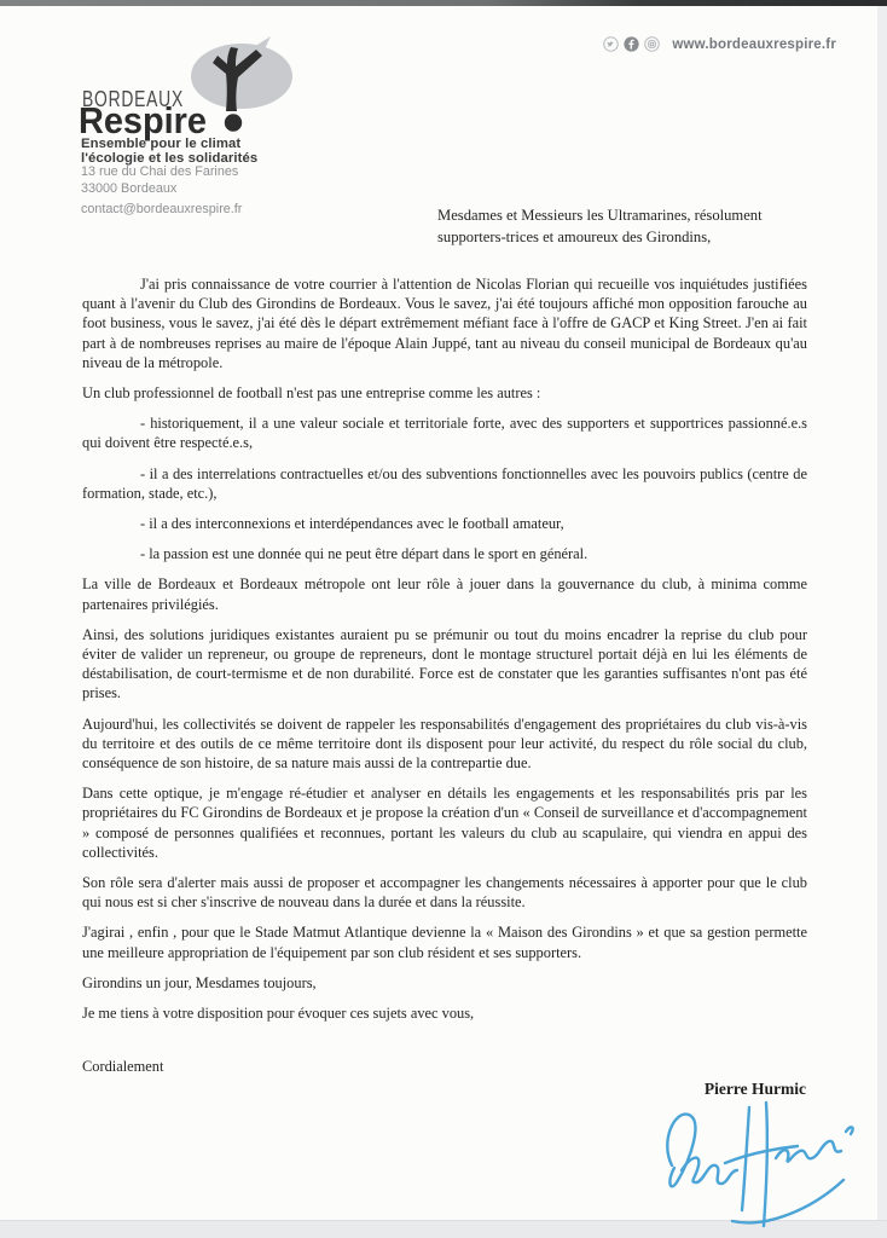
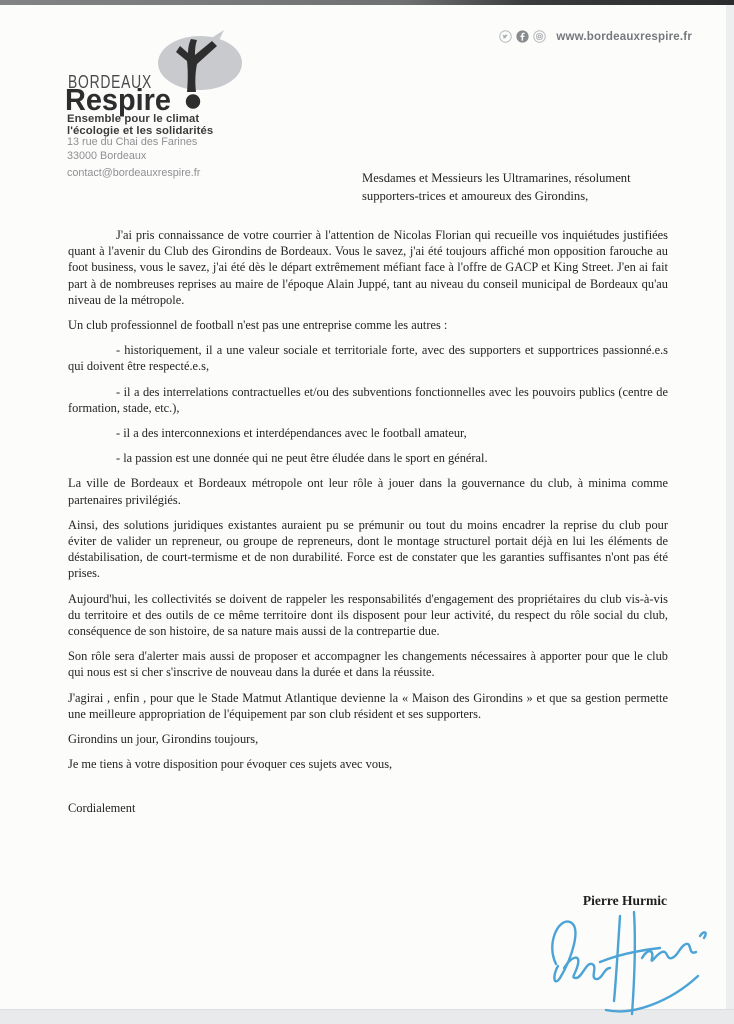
  www.bordeauxrespire.fr
  BORDEAUX
  Respire
  Ensemble pour le climat
  l'écologie et les solidarités
  13 rue du Chai des Farines
  33000 Bordeaux
  contact@bordeauxrespire.fr
  Mesdames et Messieurs les Ultramarines, résolument
  supporters-trices et amoureux des Girondins,
  J'ai pris connaissance de votre courrier à l'attention de Nicolas Florian qui recueille vos inquiétudes justifiées quant à l'avenir du Club des Girondins de Bordeaux. Vous le savez, j'ai été toujours affiché mon opposition farouche au foot business, vous le savez, j'ai été dès le départ extrêmement méfiant face à l'offre de GACP et King Street. J'en ai fait part à de nombreuses reprises au maire de l'époque Alain Juppé, tant au niveau du conseil municipal de Bordeaux qu'au niveau de la métropole.
  Un club professionnel de football n'est pas une entreprise comme les autres :
  - historiquement, il a une valeur sociale et territoriale forte, avec des supporters et supportrices passionné.e.s qui doivent être respecté.e.s,
  - il a des interrelations contractuelles et/ou des subventions fonctionnelles avec les pouvoirs publics (centre de formation, stade, etc.),
  - il a des interconnexions et interdépendances avec le football amateur,
- - la passion est une donnée qui ne peut être départ dans le sport en général.
+ - la passion est une donnée qui ne peut être éludée dans le sport en général.
  La ville de Bordeaux et Bordeaux métropole ont leur rôle à jouer dans la gouvernance du club, à minima comme partenaires privilégiés.
  Ainsi, des solutions juridiques existantes auraient pu se prémunir ou tout du moins encadrer la reprise du club pour éviter de valider un repreneur, ou groupe de repreneurs, dont le montage structurel portait déjà en lui les éléments de déstabilisation, de court-termisme et de non durabilité. Force est de constater que les garanties suffisantes n'ont pas été prises.
  Aujourd'hui, les collectivités se doivent de rappeler les responsabilités d'engagement des propriétaires du club vis-à-vis du territoire et des outils de ce même territoire dont ils disposent pour leur activité, du respect du rôle social du club, conséquence de son histoire, de sa nature mais aussi de la contrepartie due.
- Dans cette optique, je m'engage ré-étudier et analyser en détails les engagements et les responsabilités pris par les propriétaires du FC Girondins de Bordeaux et je propose la création d'un « Conseil de surveillance et d'accompagnement » composé de personnes qualifiées et reconnues, portant les valeurs du club au scapulaire, qui viendra en appui des collectivités.
  Son rôle sera d'alerter mais aussi de proposer et accompagner les changements nécessaires à apporter pour que le club qui nous est si cher s'inscrive de nouveau dans la durée et dans la réussite.
  J'agirai , enfin , pour que le Stade Matmut Atlantique devienne la « Maison des Girondins » et que sa gestion permette une meilleure appropriation de l'équipement par son club résident et ses supporters.
- Girondins un jour, Mesdames toujours,
+ Girondins un jour, Girondins toujours,
  Je me tiens à votre disposition pour évoquer ces sujets avec vous,
  Cordialement
  Pierre Hurmic
